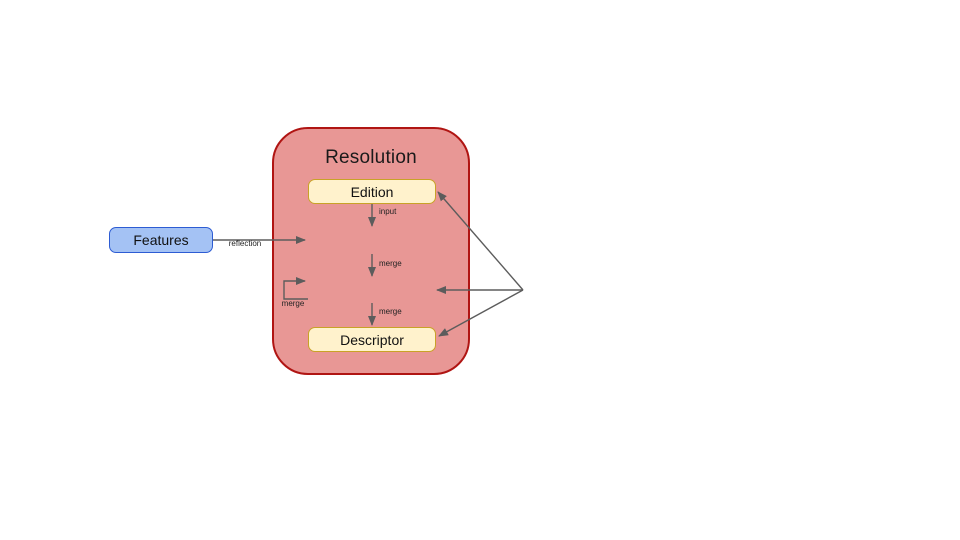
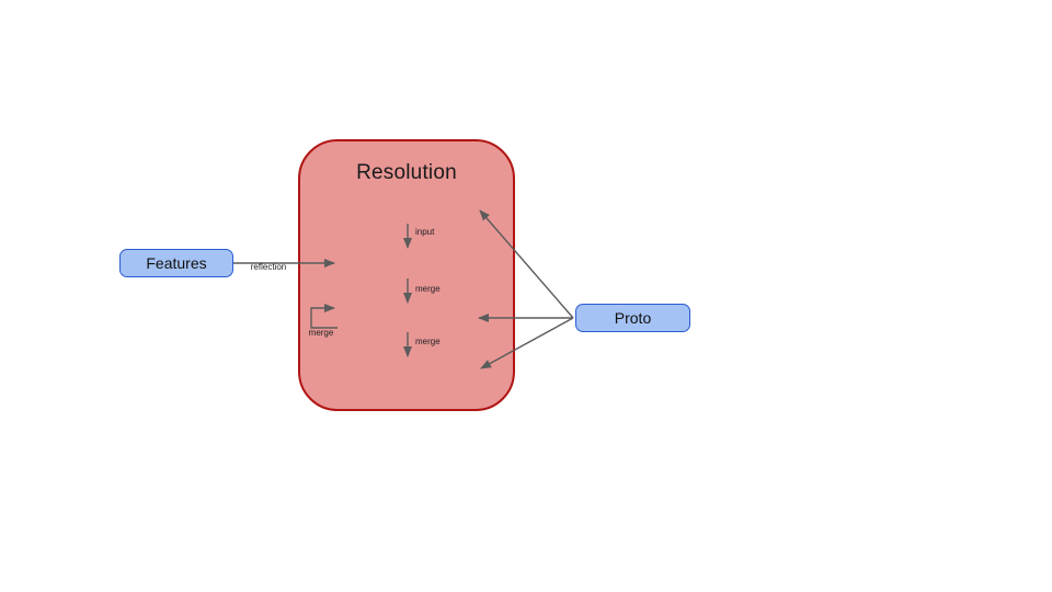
  Resolution
- Edition
- Descriptor
  Features
+ Proto
  input
  merge
  merge
  reflection
  merge
